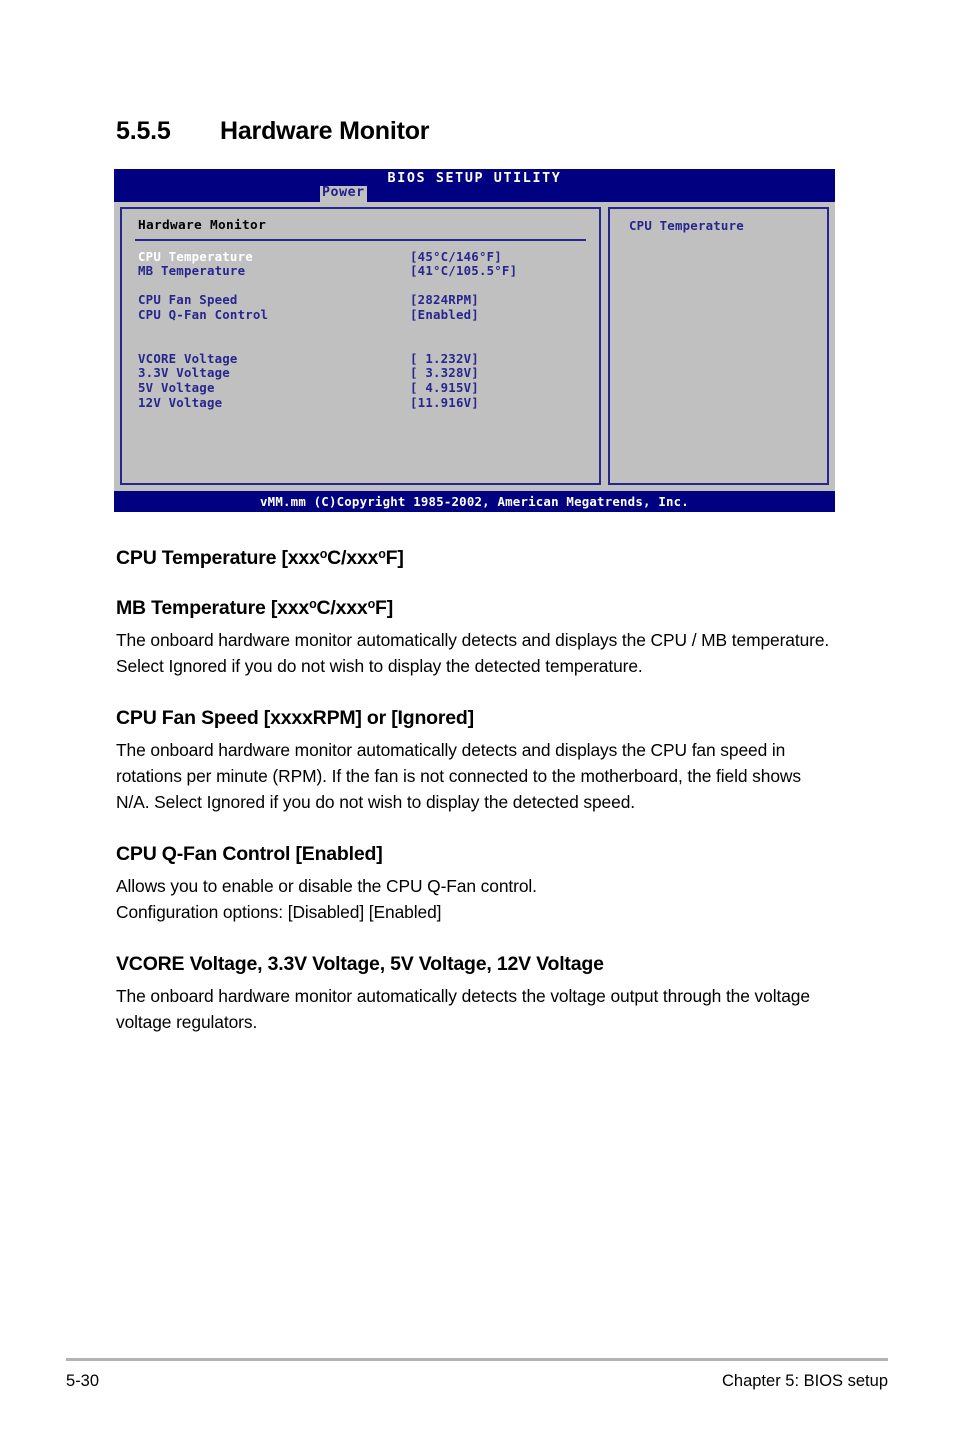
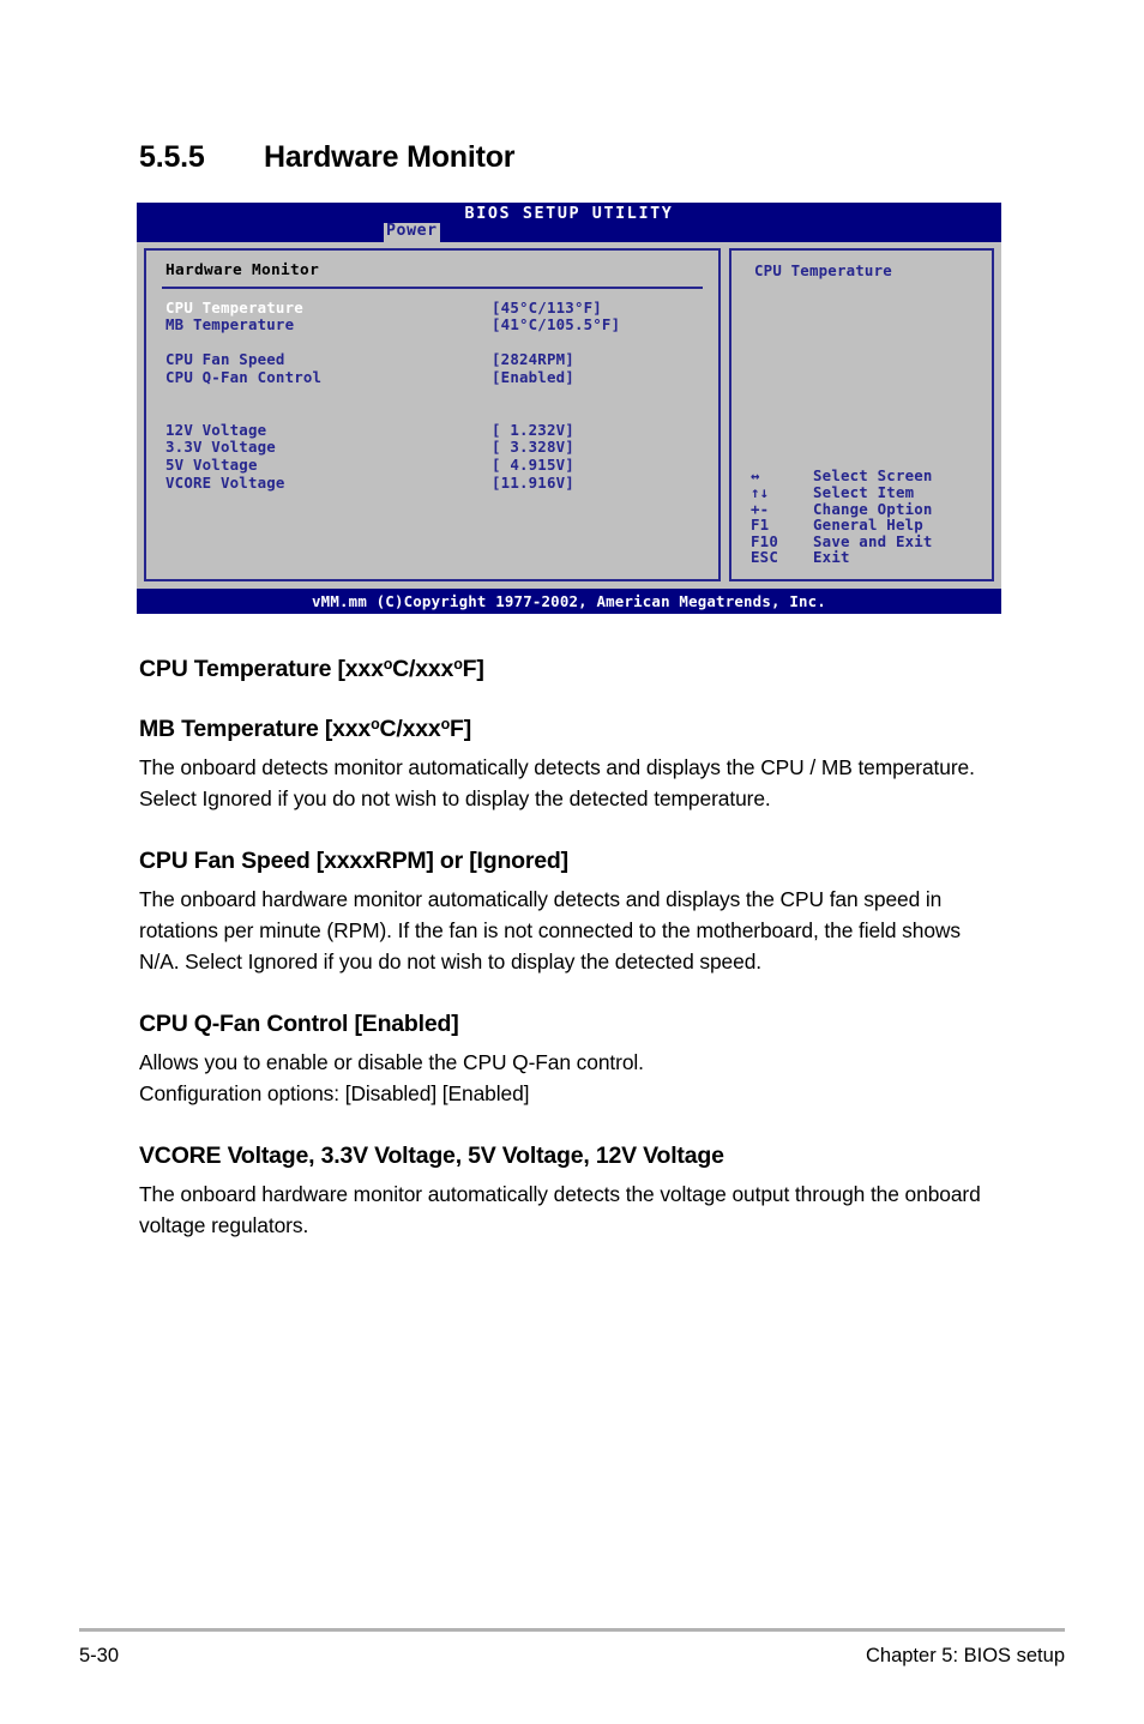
  5.5.5 Hardware Monitor
  BIOS SETUP UTILITY
  Power
  Hardware Monitor
- CPU Temperature [45°C/146°F]
+ CPU Temperature [45°C/113°F]
  MB Temperature [41°C/105.5°F]
  CPU Fan Speed [2824RPM]
  CPU Q-Fan Control [Enabled]
- VCORE Voltage [ 1.232V]
+ 12V Voltage [ 1.232V]
  3.3V Voltage [ 3.328V]
  5V Voltage [ 4.915V]
- 12V Voltage [11.916V]
+ VCORE Voltage [11.916V]
  CPU Temperature
+ ↔ Select Screen
+ ↑↓ Select Item
+ +- Change Option
+ F1 General Help
+ F10 Save and Exit
+ ESC Exit
- vMM.mm (C)Copyright 1985-2002, American Megatrends, Inc.
+ vMM.mm (C)Copyright 1977-2002, American Megatrends, Inc.
  CPU Temperature [xxxoC/xxxoF]
  MB Temperature [xxxoC/xxxoF]
- The onboard hardware monitor automatically detects and displays the CPU / MB temperature. Select Ignored if you do not wish to display the detected temperature.
+ The onboard detects monitor automatically detects and displays the CPU / MB temperature. Select Ignored if you do not wish to display the detected temperature.
  CPU Fan Speed [xxxxRPM] or [Ignored]
  The onboard hardware monitor automatically detects and displays the CPU fan speed in rotations per minute (RPM). If the fan is not connected to the motherboard, the field shows N/A. Select Ignored if you do not wish to display the detected speed.
  CPU Q-Fan Control [Enabled]
  Allows you to enable or disable the CPU Q-Fan control.
  Configuration options: [Disabled] [Enabled]
  VCORE Voltage, 3.3V Voltage, 5V Voltage, 12V Voltage
- The onboard hardware monitor automatically detects the voltage output through the voltage voltage regulators.
+ The onboard hardware monitor automatically detects the voltage output through the onboard voltage regulators.
  5-30
  Chapter 5: BIOS setup
